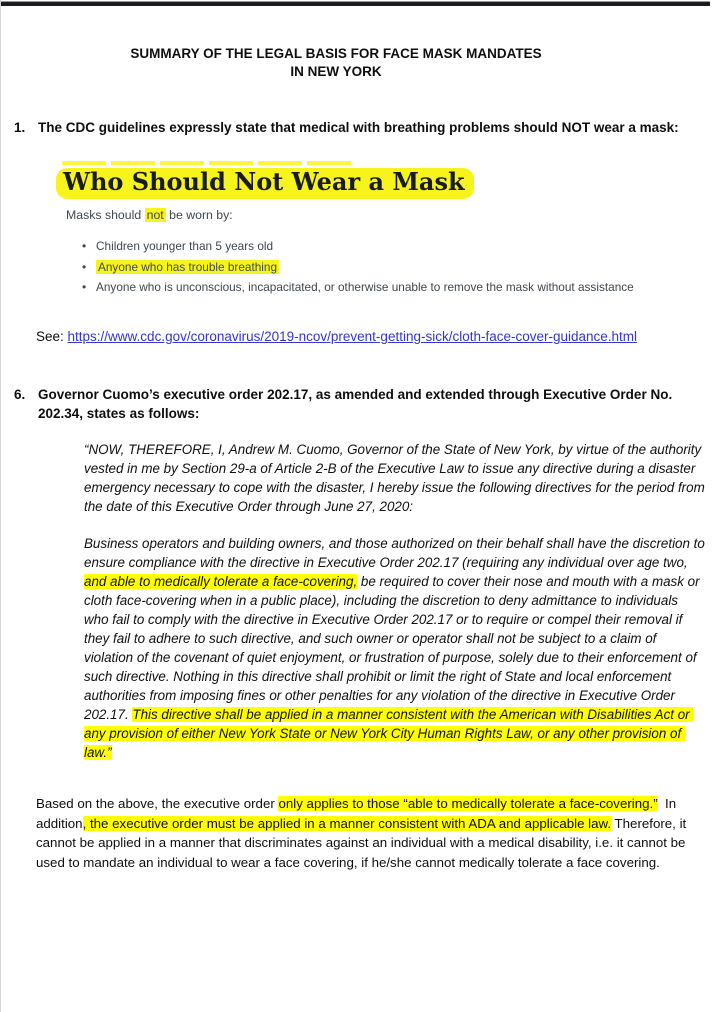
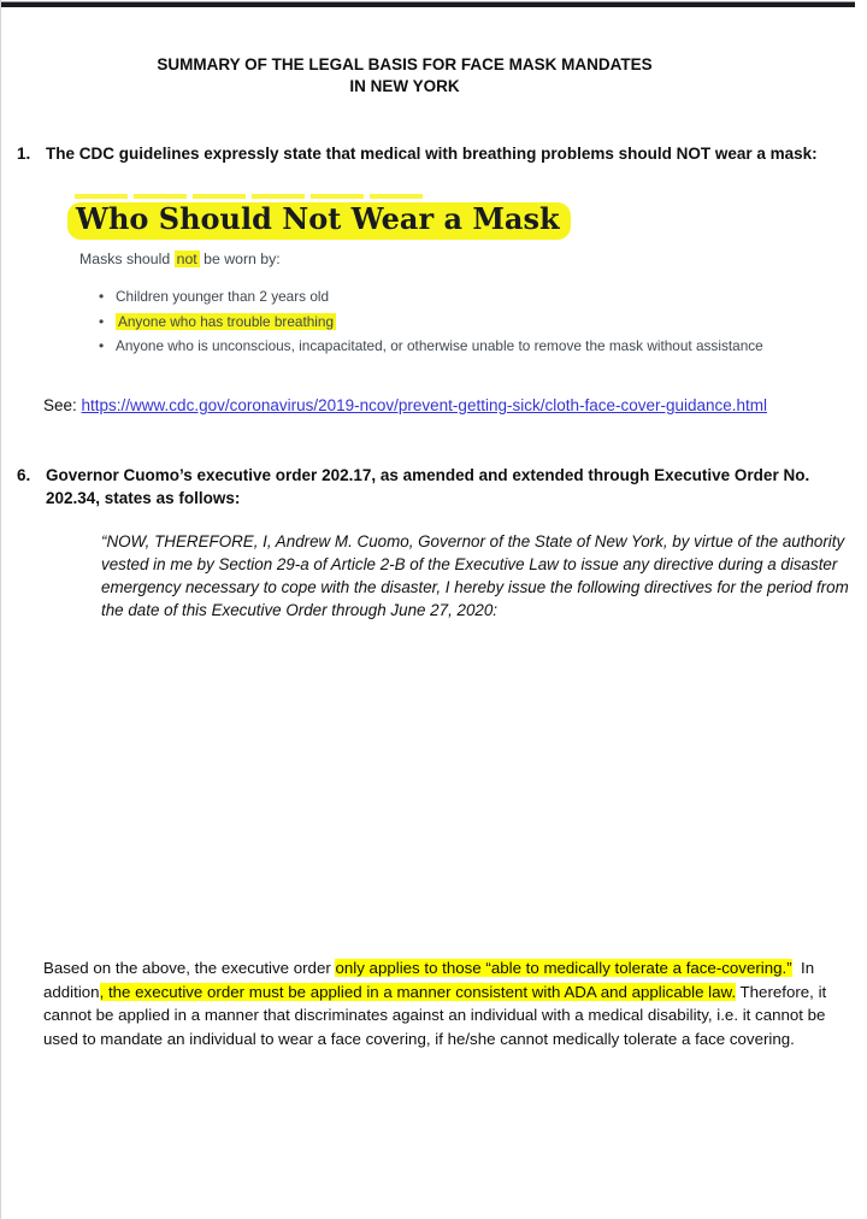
  SUMMARY OF THE LEGAL BASIS FOR FACE MASK MANDATES
  IN NEW YORK
  1.
  The CDC guidelines expressly state that medical with breathing problems should NOT wear a mask:
  Who Should Not Wear a Mask
  Masks should not be worn by:
- Children younger than 5 years old
+ Children younger than 2 years old
  Anyone who has trouble breathing
  Anyone who is unconscious, incapacitated, or otherwise unable to remove the mask without assistance
  See: https://www.cdc.gov/coronavirus/2019-ncov/prevent-getting-sick/cloth-face-cover-guidance.html
  6.
  Governor Cuomo’s executive order 202.17, as amended and extended through Executive Order No. 202.34, states as follows:
  “NOW, THEREFORE, I, Andrew M. Cuomo, Governor of the State of New York, by virtue of the authority vested in me by Section 29-a of Article 2-B of the Executive Law to issue any directive during a disaster emergency necessary to cope with the disaster, I hereby issue the following directives for the period from the date of this Executive Order through June 27, 2020:
- Business operators and building owners, and those authorized on their behalf shall have the discretion to ensure compliance with the directive in Executive Order 202.17 (requiring any individual over age two, and able to medically tolerate a face-covering, be required to cover their nose and mouth with a mask or cloth face-covering when in a public place), including the discretion to deny admittance to individuals who fail to comply with the directive in Executive Order 202.17 or to require or compel their removal if they fail to adhere to such directive, and such owner or operator shall not be subject to a claim of violation of the covenant of quiet enjoyment, or frustration of purpose, solely due to their enforcement of such directive. Nothing in this directive shall prohibit or limit the right of State and local enforcement authorities from imposing fines or other penalties for any violation of the directive in Executive Order 202.17. This directive shall be applied in a manner consistent with the American with Disabilities Act or any provision of either New York State or New York City Human Rights Law, or any other provision of law.”
  Based on the above, the executive order only applies to those “able to medically tolerate a face-covering.” In addition, the executive order must be applied in a manner consistent with ADA and applicable law. Therefore, it cannot be applied in a manner that discriminates against an individual with a medical disability, i.e. it cannot be used to mandate an individual to wear a face covering, if he/she cannot medically tolerate a face covering.
